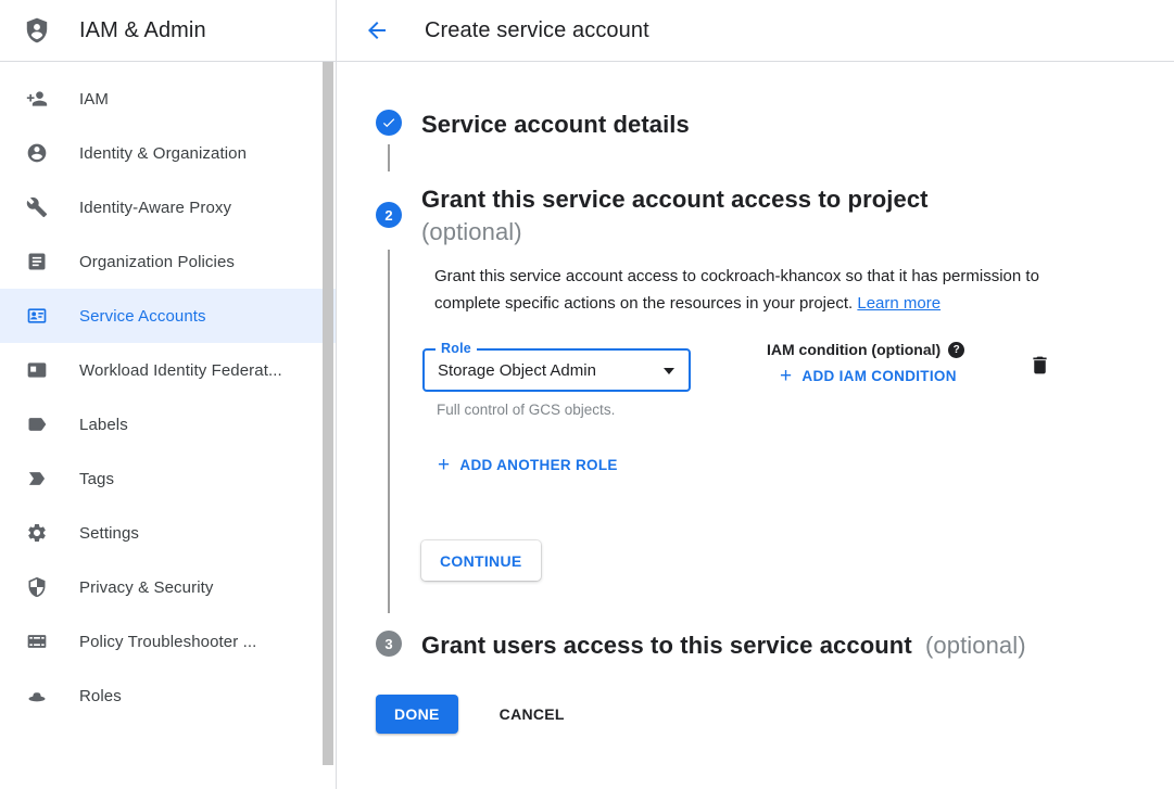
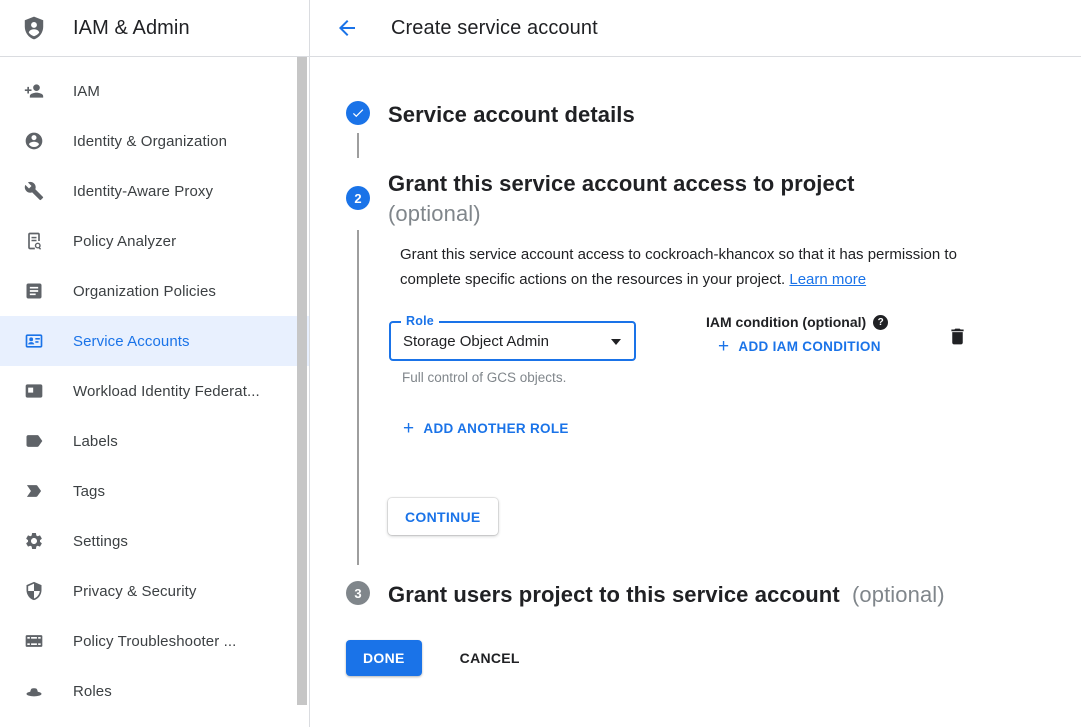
  IAM & Admin
  Create service account
  IAM
  Identity & Organization
  Identity-Aware Proxy
+ Policy Analyzer
  Organization Policies
  Service Accounts
  Workload Identity Federat...
  Labels
  Tags
  Settings
  Privacy & Security
  Policy Troubleshooter ...
  Roles
  Service account details
  2
  Grant this service account access to project
  (optional)
  Grant this service account access to cockroach-khancox so that it has permission to complete specific actions on the resources in your project. Learn more
  Role
  Storage Object Admin
  Full control of GCS objects.
  IAM condition (optional)
  ?
  +
  ADD IAM CONDITION
  +
  ADD ANOTHER ROLE
  CONTINUE
  3
- Grant users access to this service account (optional)
+ Grant users project to this service account (optional)
  DONE
  CANCEL
